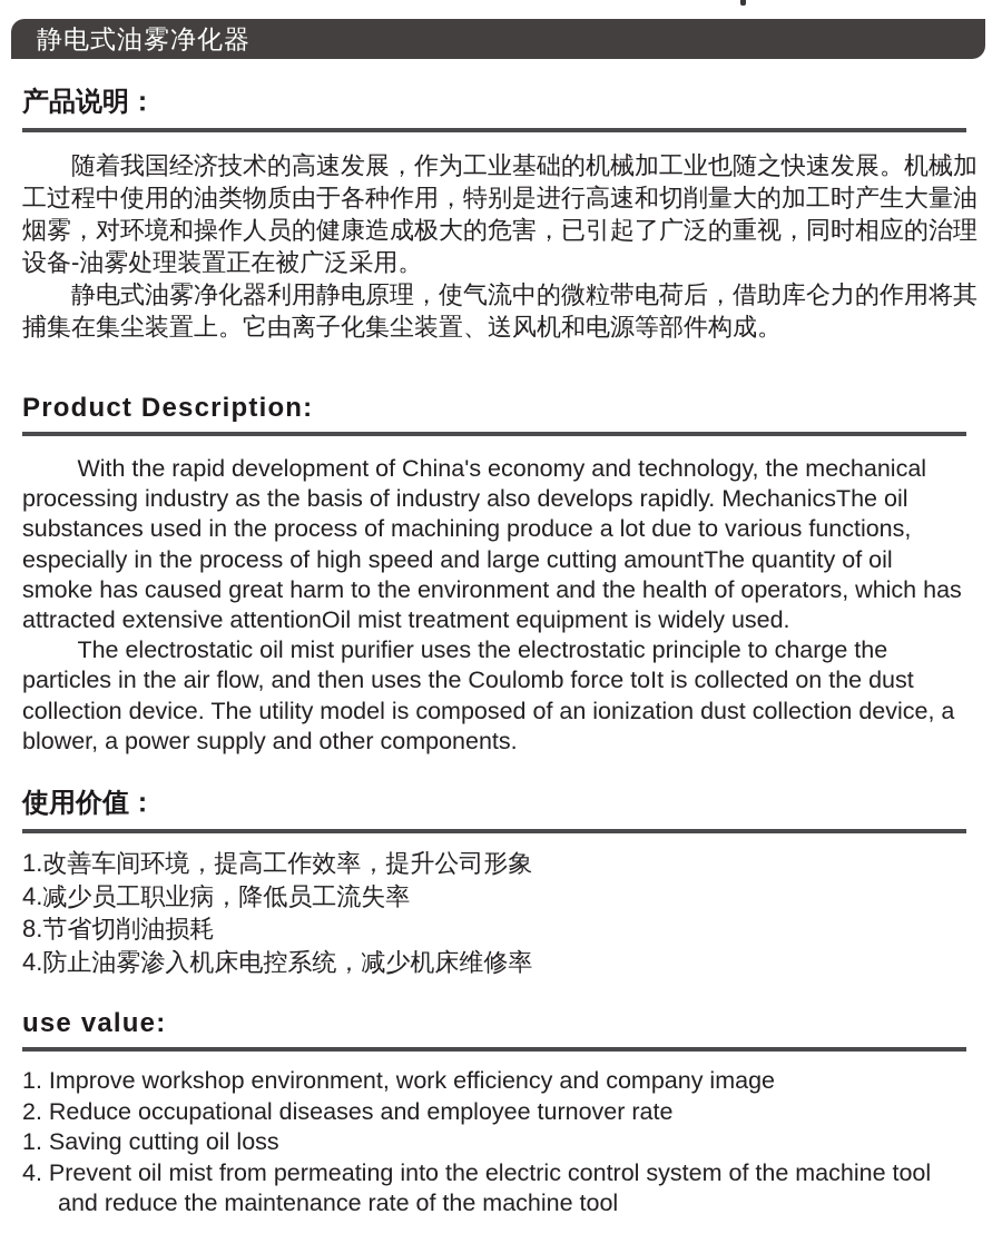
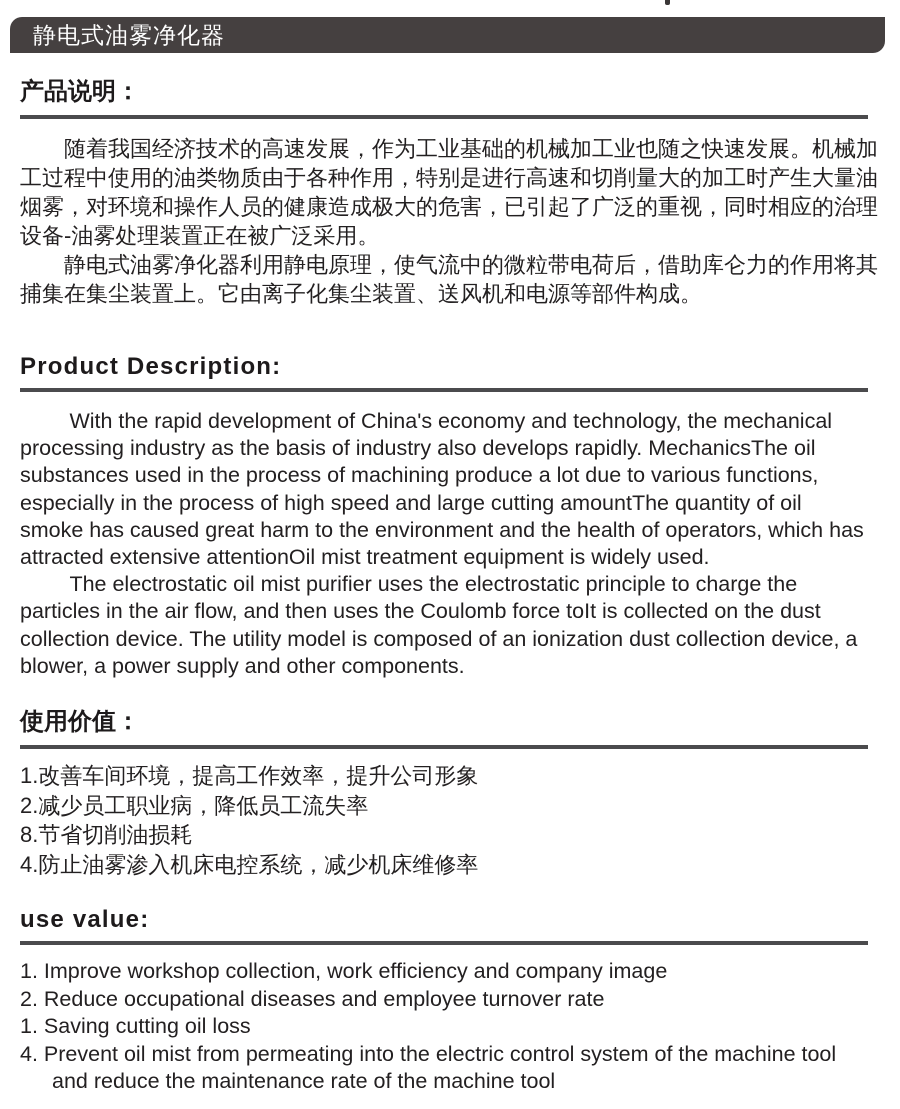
  静电式油雾净化器
  产品说明：
  随着我国经济技术的高速发展，作为工业基础的机械加工业也随之快速发展。机械加工过程中使用的油类物质由于各种作用，特别是进行高速和切削量大的加工时产生大量油烟雾，对环境和操作人员的健康造成极大的危害，已引起了广泛的重视，同时相应的治理设备-油雾处理装置正在被广泛采用。
  静电式油雾净化器利用静电原理，使气流中的微粒带电荷后，借助库仑力的作用将其捕集在集尘装置上。它由离子化集尘装置、送风机和电源等部件构成。
  Product Description:
  With the rapid development of China's economy and technology, the mechanical processing industry as the basis of industry also develops rapidly. MechanicsThe oil substances used in the process of machining produce a lot due to various functions, especially in the process of high speed and large cutting amountThe quantity of oil smoke has caused great harm to the environment and the health of operators, which has attracted extensive attentionOil mist treatment equipment is widely used.
  The electrostatic oil mist purifier uses the electrostatic principle to charge the particles in the air flow, and then uses the Coulomb force toIt is collected on the dust collection device. The utility model is composed of an ionization dust collection device, a blower, a power supply and other components.
  使用价值：
  1.改善车间环境，提高工作效率，提升公司形象
- 4.减少员工职业病，降低员工流失率
+ 2.减少员工职业病，降低员工流失率
  8.节省切削油损耗
  4.防止油雾渗入机床电控系统，减少机床维修率
  use value:
- 1. Improve workshop environment, work efficiency and company image
+ 1. Improve workshop collection, work efficiency and company image
  2. Reduce occupational diseases and employee turnover rate
  1. Saving cutting oil loss
  4. Prevent oil mist from permeating into the electric control system of the machine tool and reduce the maintenance rate of the machine tool
